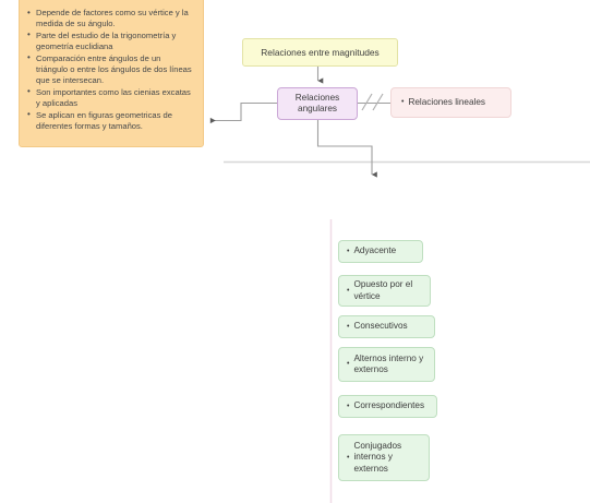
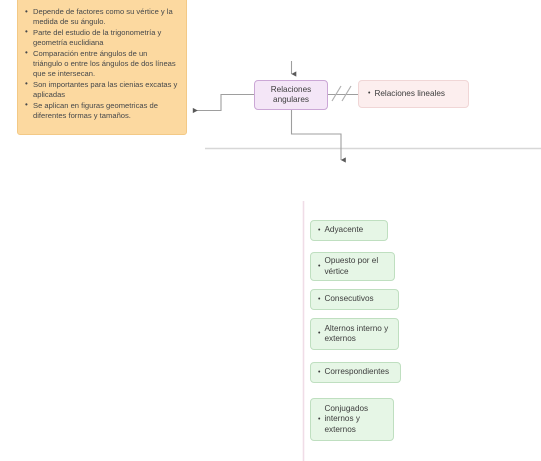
  Depende de factores como su vértice y la medida de su ángulo.
  Parte del estudio de la trigonometría y geometría euclidiana
  Comparación entre ángulos de un triángulo o entre los ángulos de dos líneas que se intersecan.
- Son importantes como las cienias excatas y aplicadas
+ Son importantes para las cienias excatas y aplicadas
  Se aplican en figuras geometricas de diferentes formas y tamaños.
- Relaciones entre magnitudes
  Relaciones
  angulares
  Relaciones lineales
  Adyacente
  Opuesto por el
  vértice
  Consecutivos
  Alternos interno y
  externos
  Correspondientes
  Conjugados
  internos y
  externos
